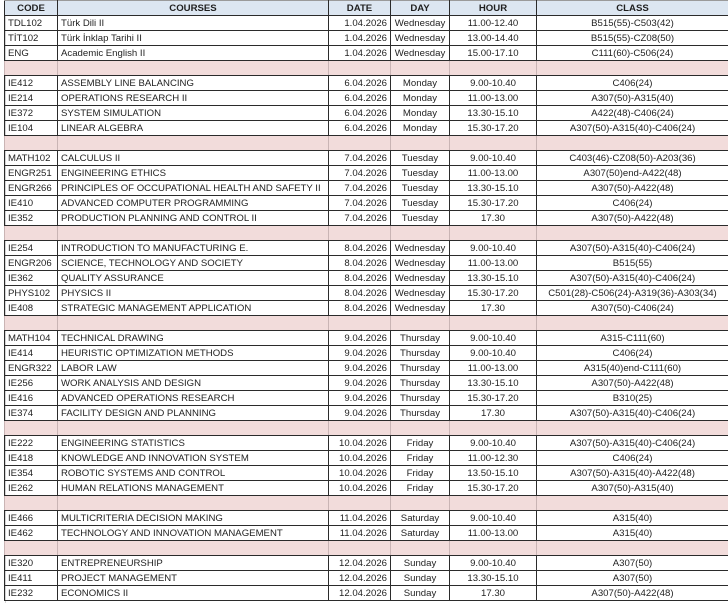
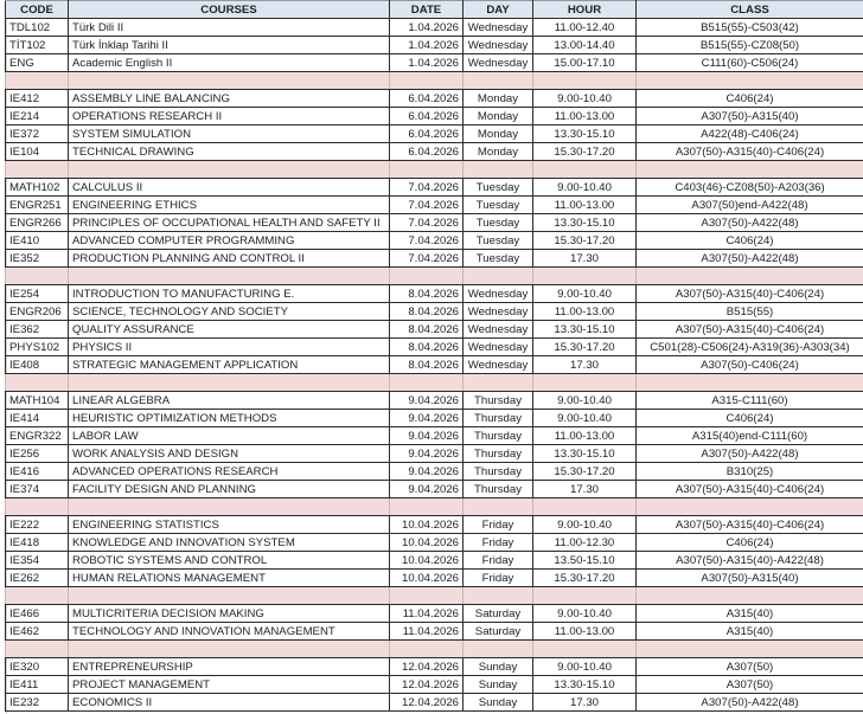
  CODE	COURSES	DATE	DAY	HOUR	CLASS
  TDL102	Türk Dili II	1.04.2026	Wednesday	11.00-12.40	B515(55)-C503(42)
  TİT102	Türk İnklap Tarihi II	1.04.2026	Wednesday	13.00-14.40	B515(55)-CZ08(50)
  ENG	Academic English II	1.04.2026	Wednesday	15.00-17.10	C111(60)-C506(24)
  IE412	ASSEMBLY LINE BALANCING	6.04.2026	Monday	9.00-10.40	C406(24)
  IE214	OPERATIONS RESEARCH II	6.04.2026	Monday	11.00-13.00	A307(50)-A315(40)
  IE372	SYSTEM SIMULATION	6.04.2026	Monday	13.30-15.10	A422(48)-C406(24)
- IE104	LINEAR ALGEBRA	6.04.2026	Monday	15.30-17.20	A307(50)-A315(40)-C406(24)
+ IE104	TECHNICAL DRAWING	6.04.2026	Monday	15.30-17.20	A307(50)-A315(40)-C406(24)
  MATH102	CALCULUS II	7.04.2026	Tuesday	9.00-10.40	C403(46)-CZ08(50)-A203(36)
  ENGR251	ENGINEERING ETHICS	7.04.2026	Tuesday	11.00-13.00	A307(50)end-A422(48)
  ENGR266	PRINCIPLES OF OCCUPATIONAL HEALTH AND SAFETY II	7.04.2026	Tuesday	13.30-15.10	A307(50)-A422(48)
  IE410	ADVANCED COMPUTER PROGRAMMING	7.04.2026	Tuesday	15.30-17.20	C406(24)
  IE352	PRODUCTION PLANNING AND CONTROL II	7.04.2026	Tuesday	17.30	A307(50)-A422(48)
  IE254	INTRODUCTION TO MANUFACTURING E.	8.04.2026	Wednesday	9.00-10.40	A307(50)-A315(40)-C406(24)
  ENGR206	SCIENCE, TECHNOLOGY AND SOCIETY	8.04.2026	Wednesday	11.00-13.00	B515(55)
  IE362	QUALITY ASSURANCE	8.04.2026	Wednesday	13.30-15.10	A307(50)-A315(40)-C406(24)
  PHYS102	PHYSICS II	8.04.2026	Wednesday	15.30-17.20	C501(28)-C506(24)-A319(36)-A303(34)
  IE408	STRATEGIC MANAGEMENT APPLICATION	8.04.2026	Wednesday	17.30	A307(50)-C406(24)
- MATH104	TECHNICAL DRAWING	9.04.2026	Thursday	9.00-10.40	A315-C111(60)
+ MATH104	LINEAR ALGEBRA	9.04.2026	Thursday	9.00-10.40	A315-C111(60)
  IE414	HEURISTIC OPTIMIZATION METHODS	9.04.2026	Thursday	9.00-10.40	C406(24)
  ENGR322	LABOR LAW	9.04.2026	Thursday	11.00-13.00	A315(40)end-C111(60)
  IE256	WORK ANALYSIS AND DESIGN	9.04.2026	Thursday	13.30-15.10	A307(50)-A422(48)
  IE416	ADVANCED OPERATIONS RESEARCH	9.04.2026	Thursday	15.30-17.20	B310(25)
  IE374	FACILITY DESIGN AND PLANNING	9.04.2026	Thursday	17.30	A307(50)-A315(40)-C406(24)
  IE222	ENGINEERING STATISTICS	10.04.2026	Friday	9.00-10.40	A307(50)-A315(40)-C406(24)
  IE418	KNOWLEDGE AND INNOVATION SYSTEM	10.04.2026	Friday	11.00-12.30	C406(24)
  IE354	ROBOTIC SYSTEMS AND CONTROL	10.04.2026	Friday	13.50-15.10	A307(50)-A315(40)-A422(48)
  IE262	HUMAN RELATIONS MANAGEMENT	10.04.2026	Friday	15.30-17.20	A307(50)-A315(40)
  IE466	MULTICRITERIA DECISION MAKING	11.04.2026	Saturday	9.00-10.40	A315(40)
  IE462	TECHNOLOGY AND INNOVATION MANAGEMENT	11.04.2026	Saturday	11.00-13.00	A315(40)
  IE320	ENTREPRENEURSHIP	12.04.2026	Sunday	9.00-10.40	A307(50)
  IE411	PROJECT MANAGEMENT	12.04.2026	Sunday	13.30-15.10	A307(50)
  IE232	ECONOMICS II	12.04.2026	Sunday	17.30	A307(50)-A422(48)
